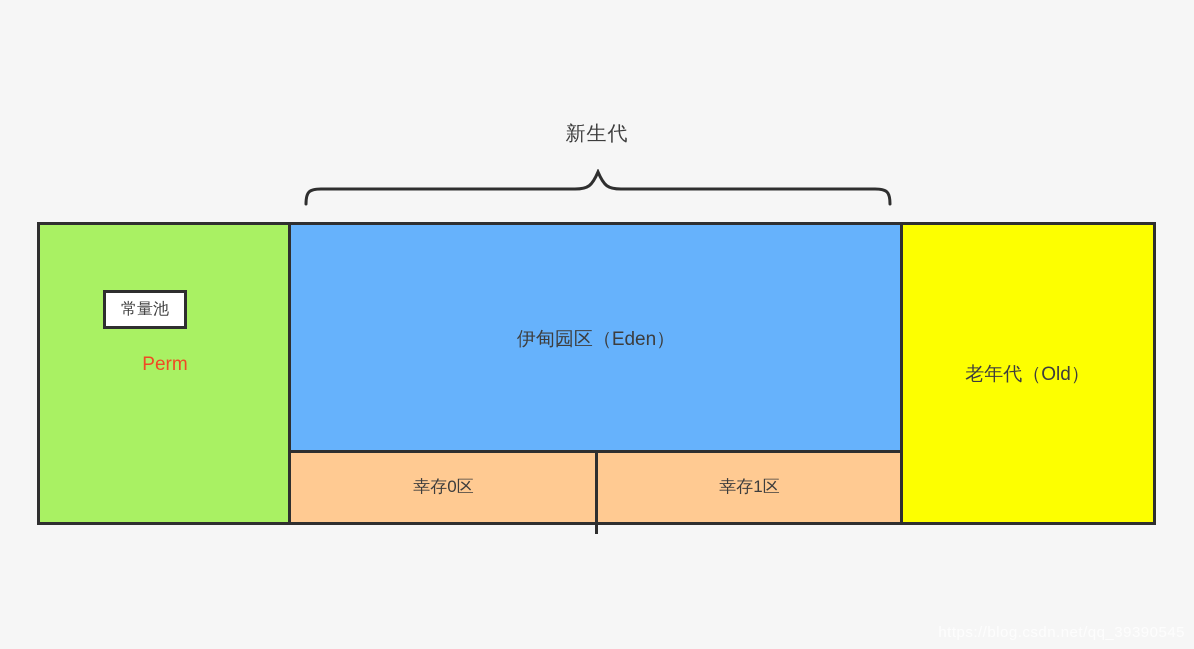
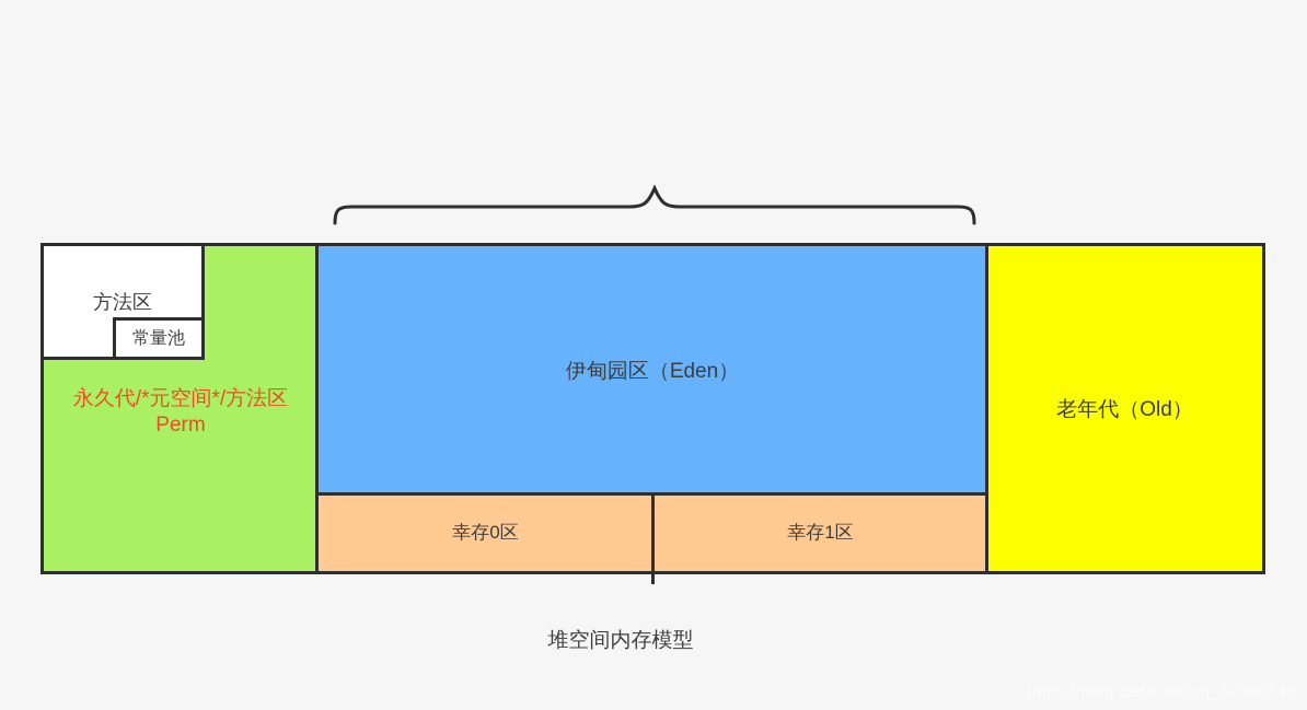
- 新生代
  伊甸园区（Eden）
  幸存0区
  幸存1区
  老年代（Old）
+ 方法区
  常量池
+ 永久代/*元空间*/方法区
  Perm
+ 堆空间内存模型
